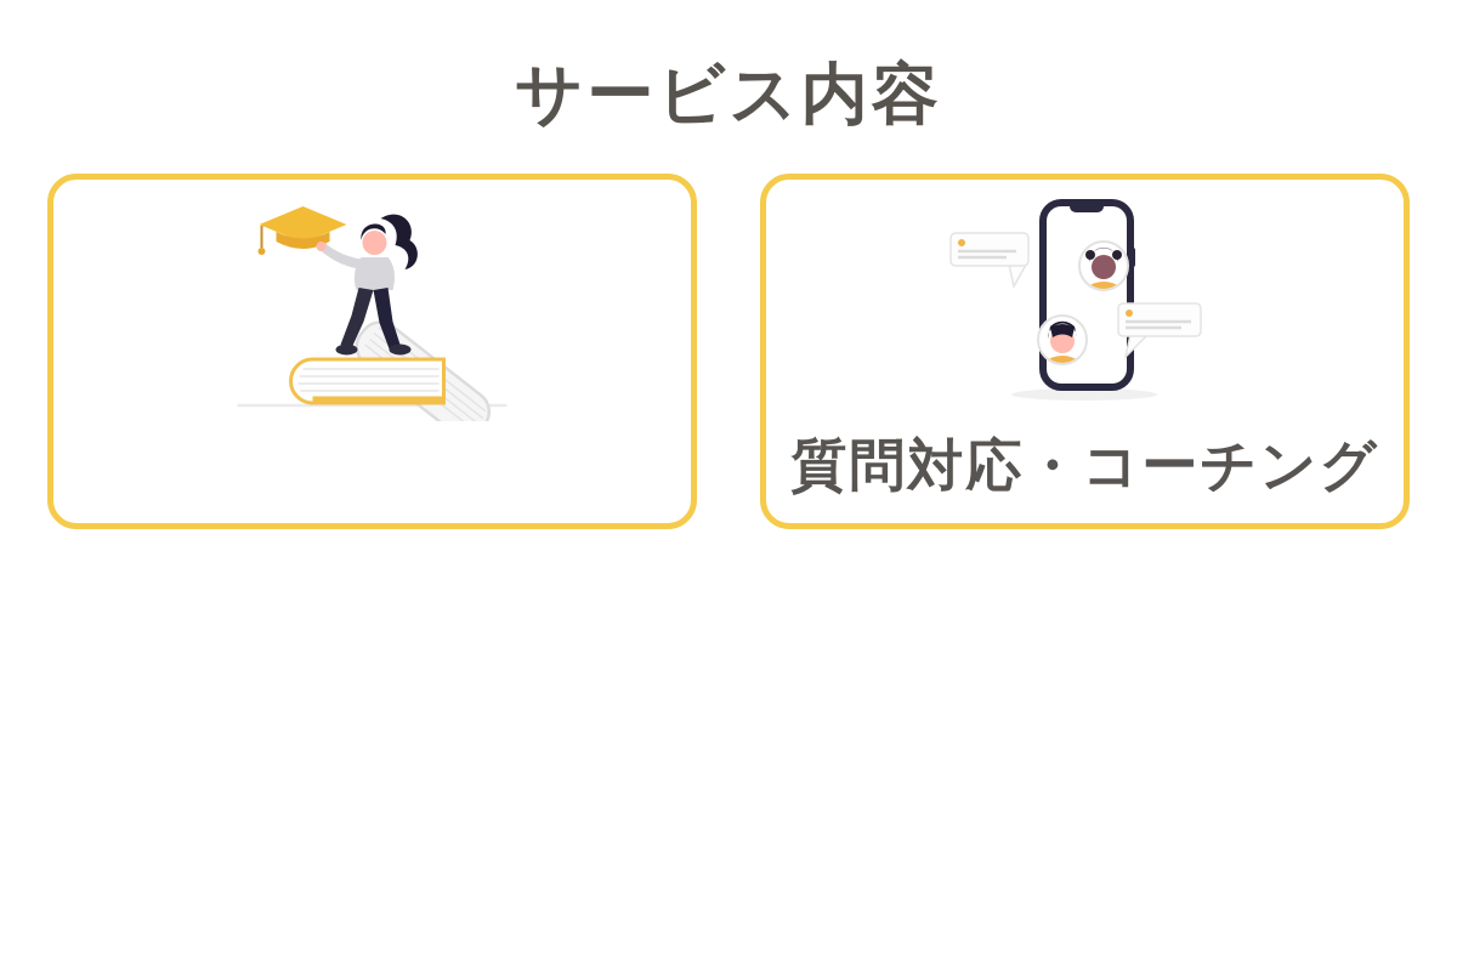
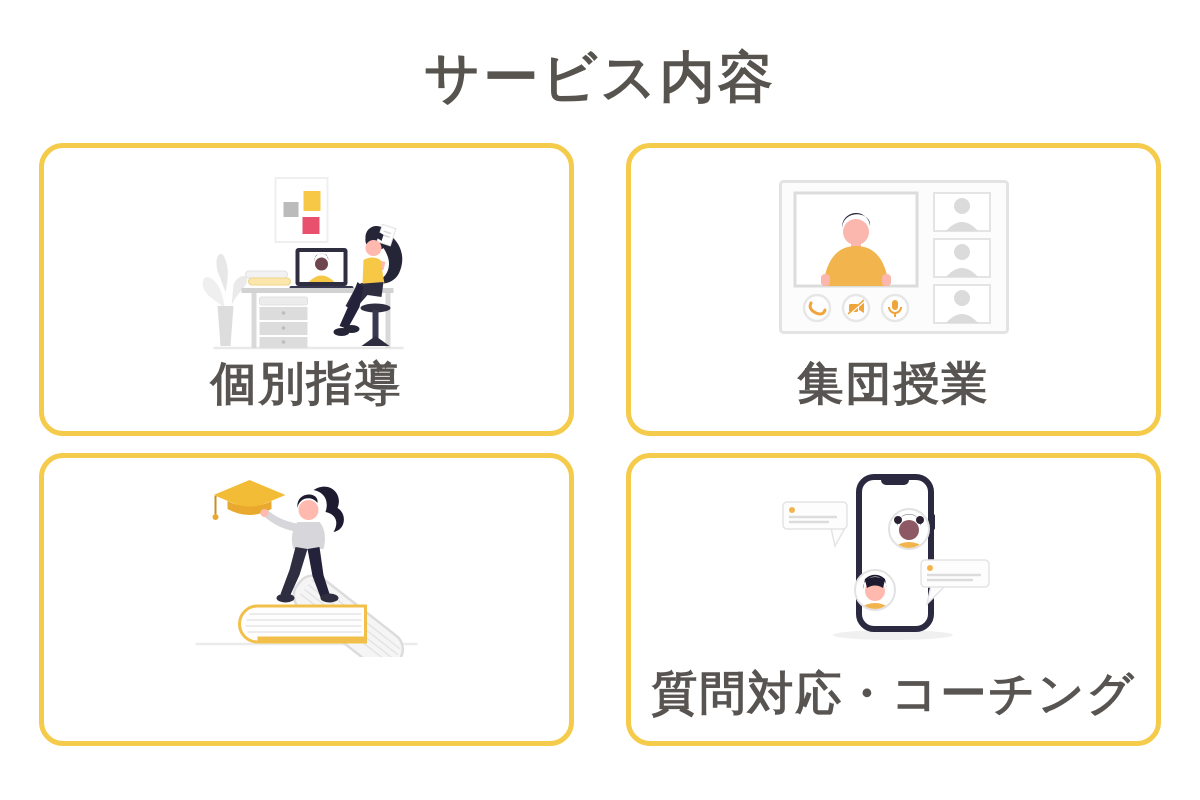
  サービス内容
+ 個別指導
+ 集団授業
  質問対応・コーチング
